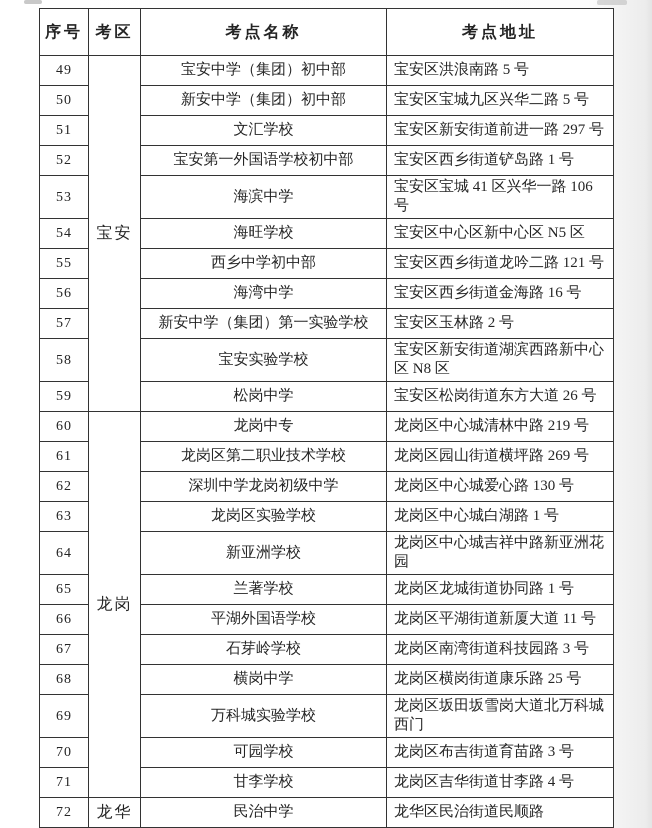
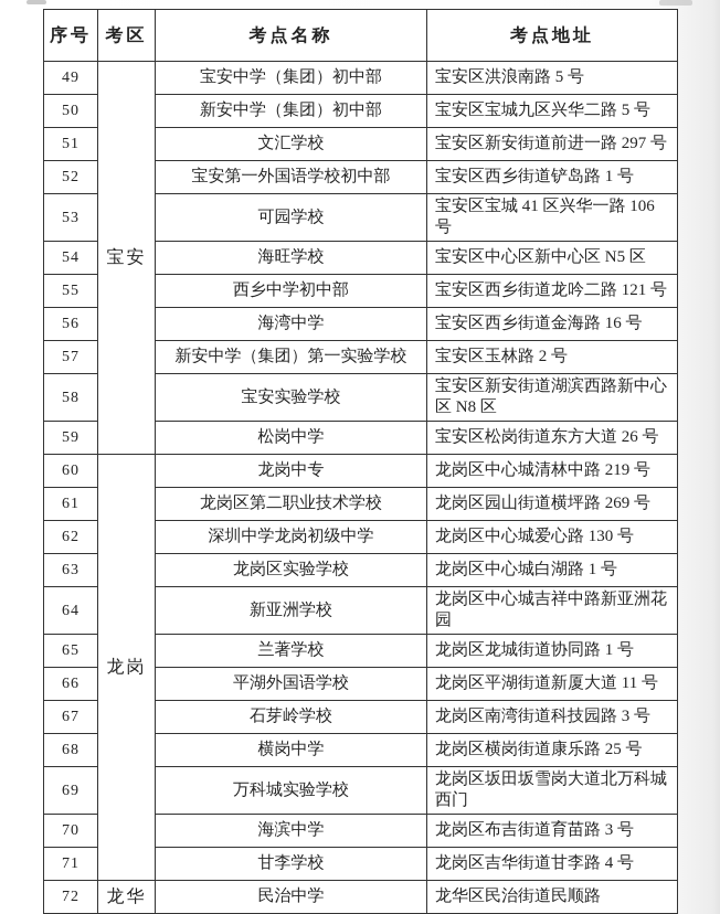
  序号	考区	考点名称	考点地址
  49	宝安	宝安中学（集团）初中部	宝安区洪浪南路 5 号
  50	新安中学（集团）初中部	宝安区宝城九区兴华二路 5 号
  51	文汇学校	宝安区新安街道前进一路 297 号
  52	宝安第一外国语学校初中部	宝安区西乡街道铲岛路 1 号
- 53	海滨中学	宝安区宝城 41 区兴华一路 106 号
+ 53	可园学校	宝安区宝城 41 区兴华一路 106 号
  54	海旺学校	宝安区中心区新中心区 N5 区
  55	西乡中学初中部	宝安区西乡街道龙吟二路 121 号
  56	海湾中学	宝安区西乡街道金海路 16 号
  57	新安中学（集团）第一实验学校	宝安区玉林路 2 号
  58	宝安实验学校	宝安区新安街道湖滨西路新中心区 N8 区
  59	松岗中学	宝安区松岗街道东方大道 26 号
  60	龙岗	龙岗中专	龙岗区中心城清林中路 219 号
  61	龙岗区第二职业技术学校	龙岗区园山街道横坪路 269 号
  62	深圳中学龙岗初级中学	龙岗区中心城爱心路 130 号
  63	龙岗区实验学校	龙岗区中心城白湖路 1 号
  64	新亚洲学校	龙岗区中心城吉祥中路新亚洲花园
  65	兰著学校	龙岗区龙城街道协同路 1 号
  66	平湖外国语学校	龙岗区平湖街道新厦大道 11 号
  67	石芽岭学校	龙岗区南湾街道科技园路 3 号
  68	横岗中学	龙岗区横岗街道康乐路 25 号
  69	万科城实验学校	龙岗区坂田坂雪岗大道北万科城西门
- 70	可园学校	龙岗区布吉街道育苗路 3 号
+ 70	海滨中学	龙岗区布吉街道育苗路 3 号
  71	甘李学校	龙岗区吉华街道甘李路 4 号
  72	龙华	民治中学	龙华区民治街道民顺路
